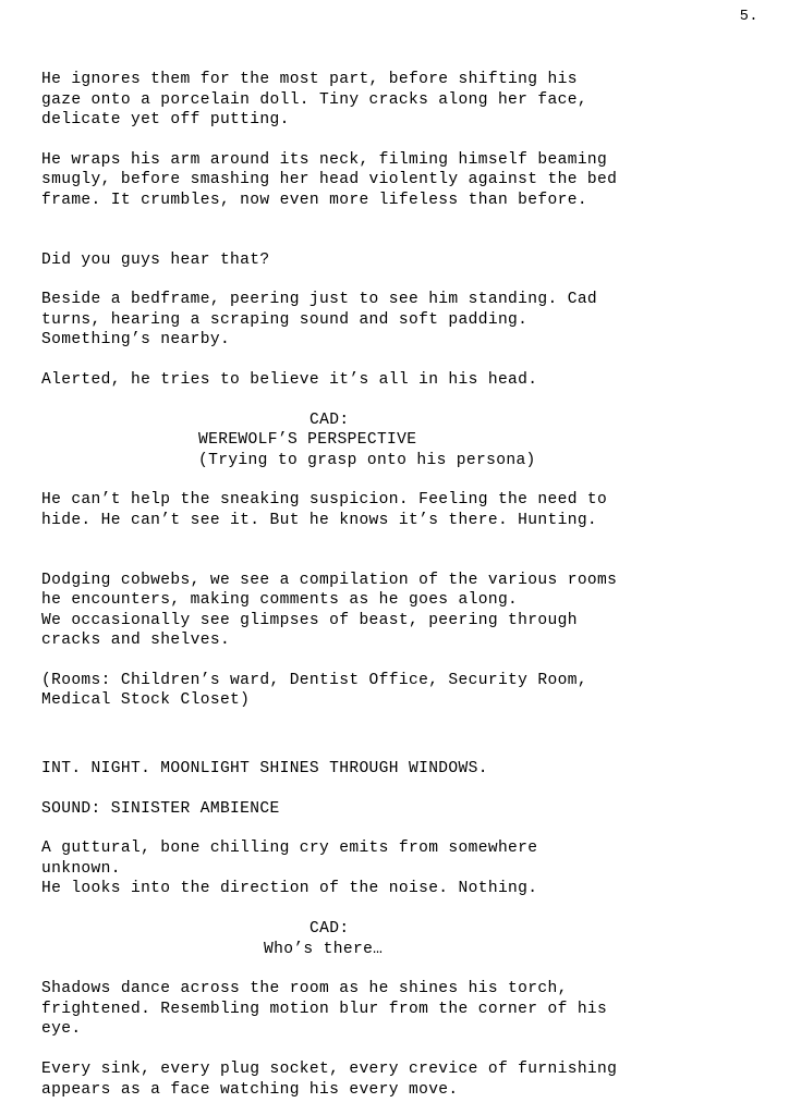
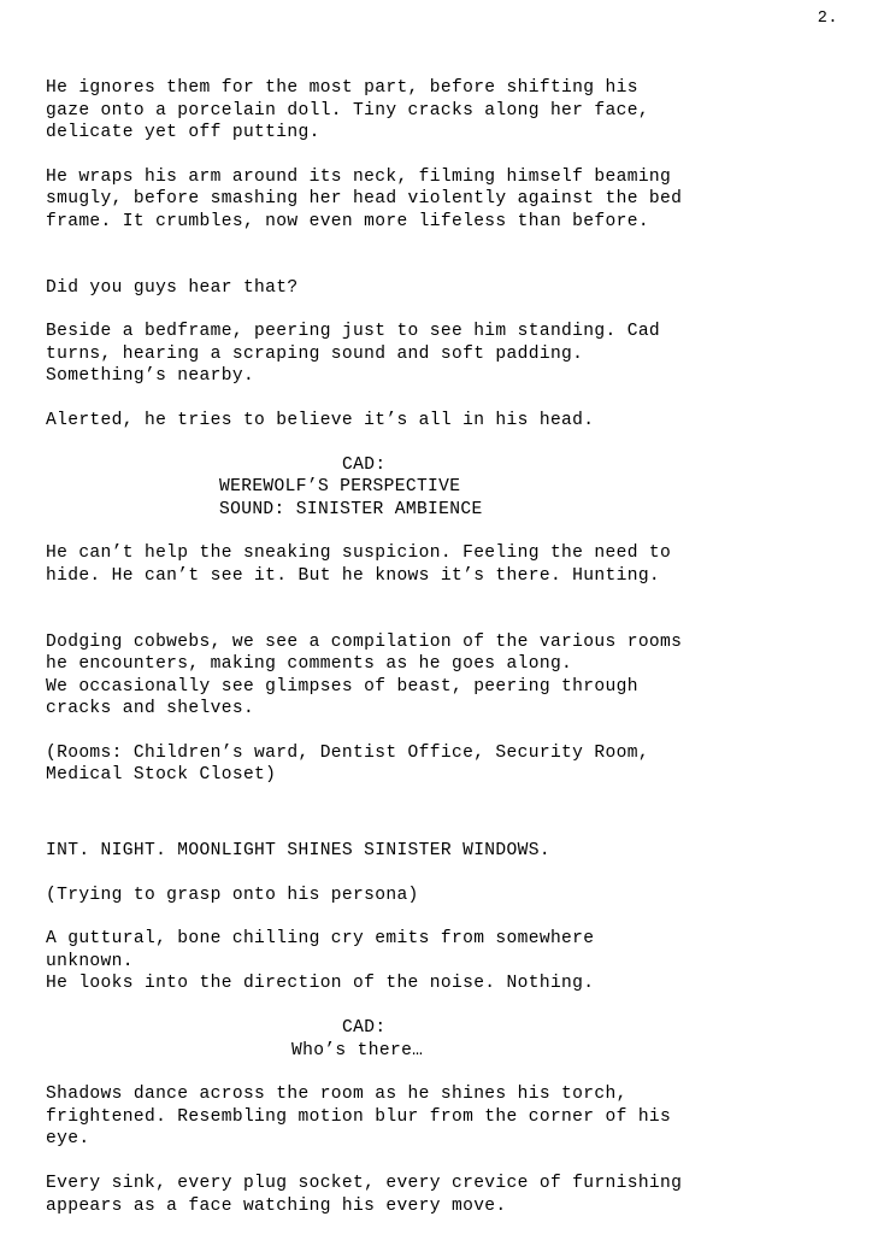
- 5.
+ 2.
  He ignores them for the most part, before shifting his
  gaze onto a porcelain doll. Tiny cracks along her face,
  delicate yet off putting.
  He wraps his arm around its neck, filming himself beaming
  smugly, before smashing her head violently against the bed
  frame. It crumbles, now even more lifeless than before.
  Did you guys hear that?
  Beside a bedframe, peering just to see him standing. Cad
  turns, hearing a scraping sound and soft padding.
  Something’s nearby.
  Alerted, he tries to believe it’s all in his head.
  CAD:
  WEREWOLF’S PERSPECTIVE
- (Trying to grasp onto his persona)
+ SOUND: SINISTER AMBIENCE
  He can’t help the sneaking suspicion. Feeling the need to
  hide. He can’t see it. But he knows it’s there. Hunting.
  Dodging cobwebs, we see a compilation of the various rooms
  he encounters, making comments as he goes along.
  We occasionally see glimpses of beast, peering through
  cracks and shelves.
  (Rooms: Children’s ward, Dentist Office, Security Room,
  Medical Stock Closet)
- INT. NIGHT. MOONLIGHT SHINES THROUGH WINDOWS.
+ INT. NIGHT. MOONLIGHT SHINES SINISTER WINDOWS.
- SOUND: SINISTER AMBIENCE
+ (Trying to grasp onto his persona)
  A guttural, bone chilling cry emits from somewhere
  unknown.
  He looks into the direction of the noise. Nothing.
  CAD:
  Who’s there…
  Shadows dance across the room as he shines his torch,
  frightened. Resembling motion blur from the corner of his
  eye.
  Every sink, every plug socket, every crevice of furnishing
  appears as a face watching his every move.
